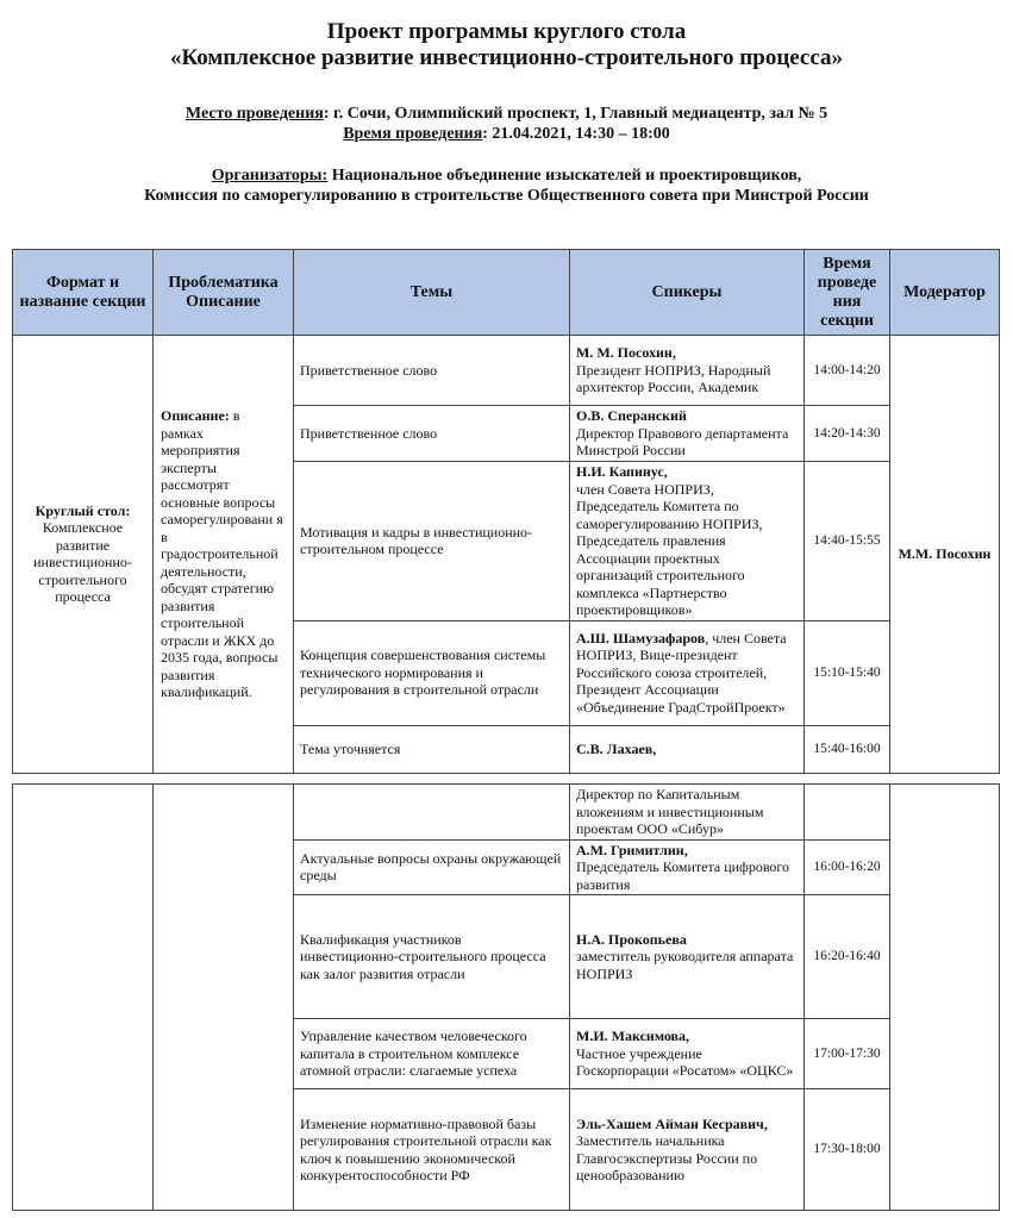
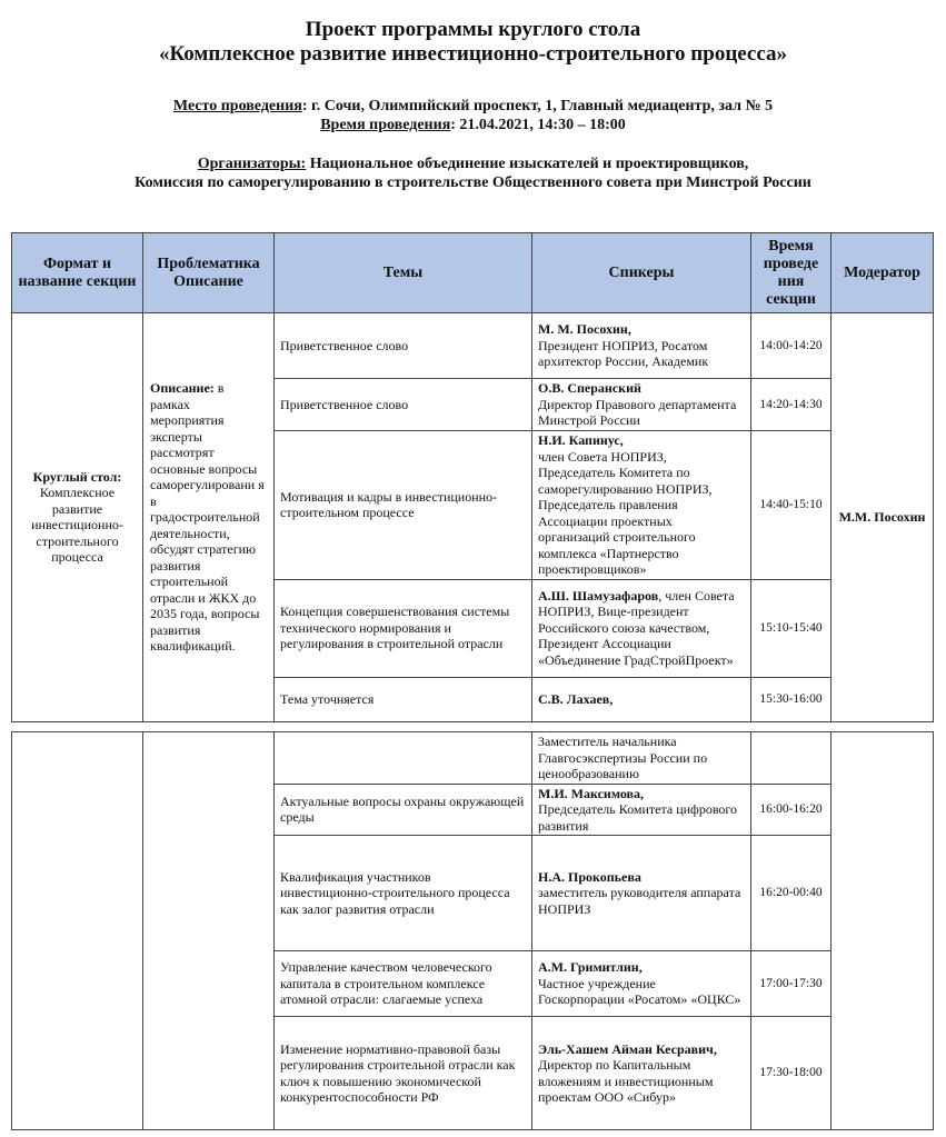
  Проект программы круглого стола
  «Комплексное развитие инвестиционно-строительного процесса»
  Место проведения: г. Сочи, Олимпийский проспект, 1, Главный медиацентр, зал № 5
  Время проведения: 21.04.2021, 14:30 – 18:00
  Организаторы: Национальное объединение изыскателей и проектировщиков,
  Комиссия по саморегулированию в строительстве Общественного совета при Минстрой России
  Формат и название секции	Проблематика Описание	Темы	Спикеры	Время проведе ния секции	Модератор
- Круглый стол: Комплексное развитие инвестиционно-строительного процесса	Описание: в рамках мероприятия эксперты рассмотрят основные вопросы саморегулировани я в градостроительной деятельности, обсудят стратегию развития строительной отрасли и ЖКХ до 2035 года, вопросы развития квалификаций.	Приветственное слово	М. М. Посохин,Президент НОПРИЗ, Народный архитектор России, Академик	14:00-14:20	М.М. Посохин
+ Круглый стол: Комплексное развитие инвестиционно-строительного процесса	Описание: в рамках мероприятия эксперты рассмотрят основные вопросы саморегулировани я в градостроительной деятельности, обсудят стратегию развития строительной отрасли и ЖКХ до 2035 года, вопросы развития квалификаций.	Приветственное слово	М. М. Посохин,Президент НОПРИЗ, Росатом архитектор России, Академик	14:00-14:20	М.М. Посохин
  Приветственное слово	О.В. СперанскийДиректор Правового департамента Минстрой России	14:20-14:30
- Мотивация и кадры в инвестиционно-строительном процессе	Н.И. Капинус,член Совета НОПРИЗ, Председатель Комитета по саморегулированию НОПРИЗ, Председатель правления Ассоциации проектных организаций строительного комплекса «Партнерство проектировщиков»	14:40-15:55
+ Мотивация и кадры в инвестиционно-строительном процессе	Н.И. Капинус,член Совета НОПРИЗ, Председатель Комитета по саморегулированию НОПРИЗ, Председатель правления Ассоциации проектных организаций строительного комплекса «Партнерство проектировщиков»	14:40-15:10
- Концепция совершенствования системы технического нормирования и регулирования в строительной отрасли	А.Ш. Шамузафаров, член Совета НОПРИЗ, Вице-президент Российского союза строителей, Президент Ассоциации «Объединение ГрадСтройПроект»	15:10-15:40
+ Концепция совершенствования системы технического нормирования и регулирования в строительной отрасли	А.Ш. Шамузафаров, член Совета НОПРИЗ, Вице-президент Российского союза качеством, Президент Ассоциации «Объединение ГрадСтройПроект»	15:10-15:40
- Тема уточняется	С.В. Лахаев,	15:40-16:00
+ Тема уточняется	С.В. Лахаев,	15:30-16:00
- 			Директор по Капитальным вложениям и инвестиционным проектам ООО «Сибур»
+ 			Заместитель начальника Главгосэкспертизы России по ценообразованию
- Актуальные вопросы охраны окружающей среды	А.М. Гримитлин,Председатель Комитета цифрового развития	16:00-16:20
+ Актуальные вопросы охраны окружающей среды	М.И. Максимова,Председатель Комитета цифрового развития	16:00-16:20
- Квалификация участников инвестиционно-строительного процесса как залог развития отрасли	Н.А. Прокопьевазаместитель руководителя аппарата НОПРИЗ	16:20-16:40
+ Квалификация участников инвестиционно-строительного процесса как залог развития отрасли	Н.А. Прокопьевазаместитель руководителя аппарата НОПРИЗ	16:20-00:40
- Управление качеством человеческого капитала в строительном комплексе атомной отрасли: слагаемые успеха	М.И. Максимова,Частное учреждение Госкорпорации «Росатом» «ОЦКС»	17:00-17:30
+ Управление качеством человеческого капитала в строительном комплексе атомной отрасли: слагаемые успеха	А.М. Гримитлин,Частное учреждение Госкорпорации «Росатом» «ОЦКС»	17:00-17:30
- Изменение нормативно-правовой базы регулирования строительной отрасли как ключ к повышению экономической конкурентоспособности РФ	Эль-Хашем Айман Кесравич,Заместитель начальника Главгосэкспертизы России по ценообразованию	17:30-18:00
+ Изменение нормативно-правовой базы регулирования строительной отрасли как ключ к повышению экономической конкурентоспособности РФ	Эль-Хашем Айман Кесравич,Директор по Капитальным вложениям и инвестиционным проектам ООО «Сибур»	17:30-18:00
